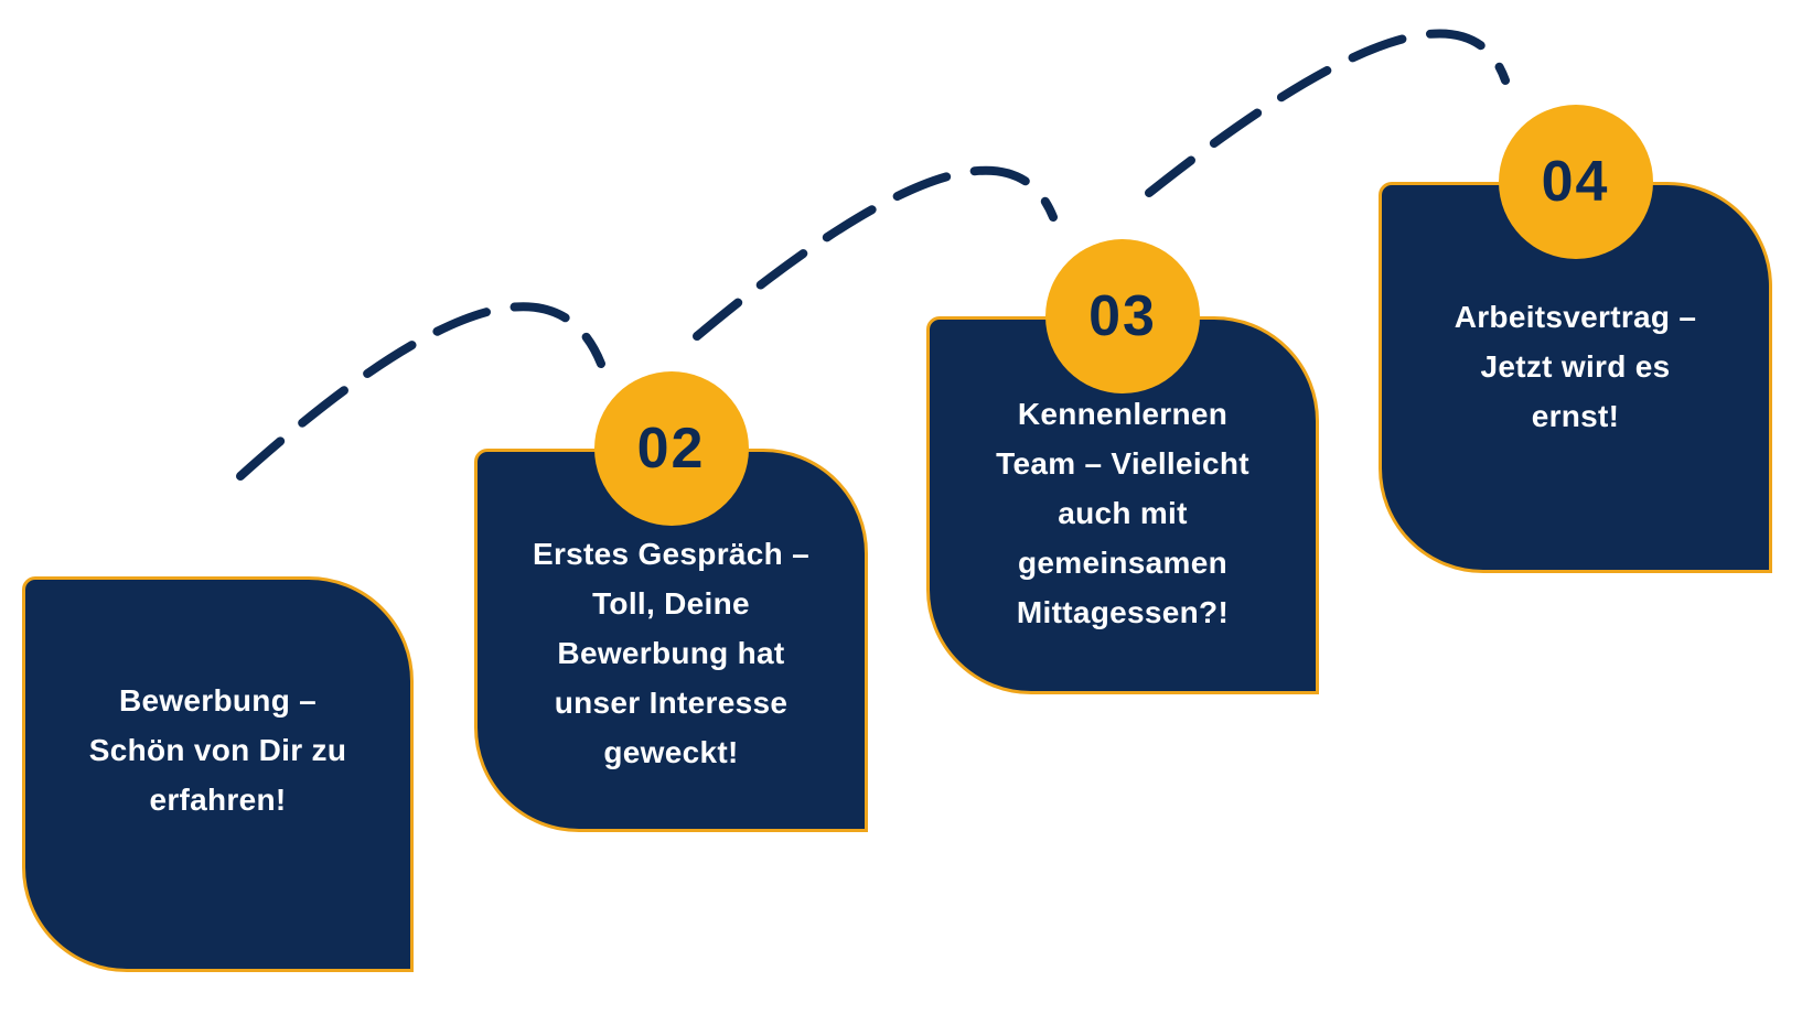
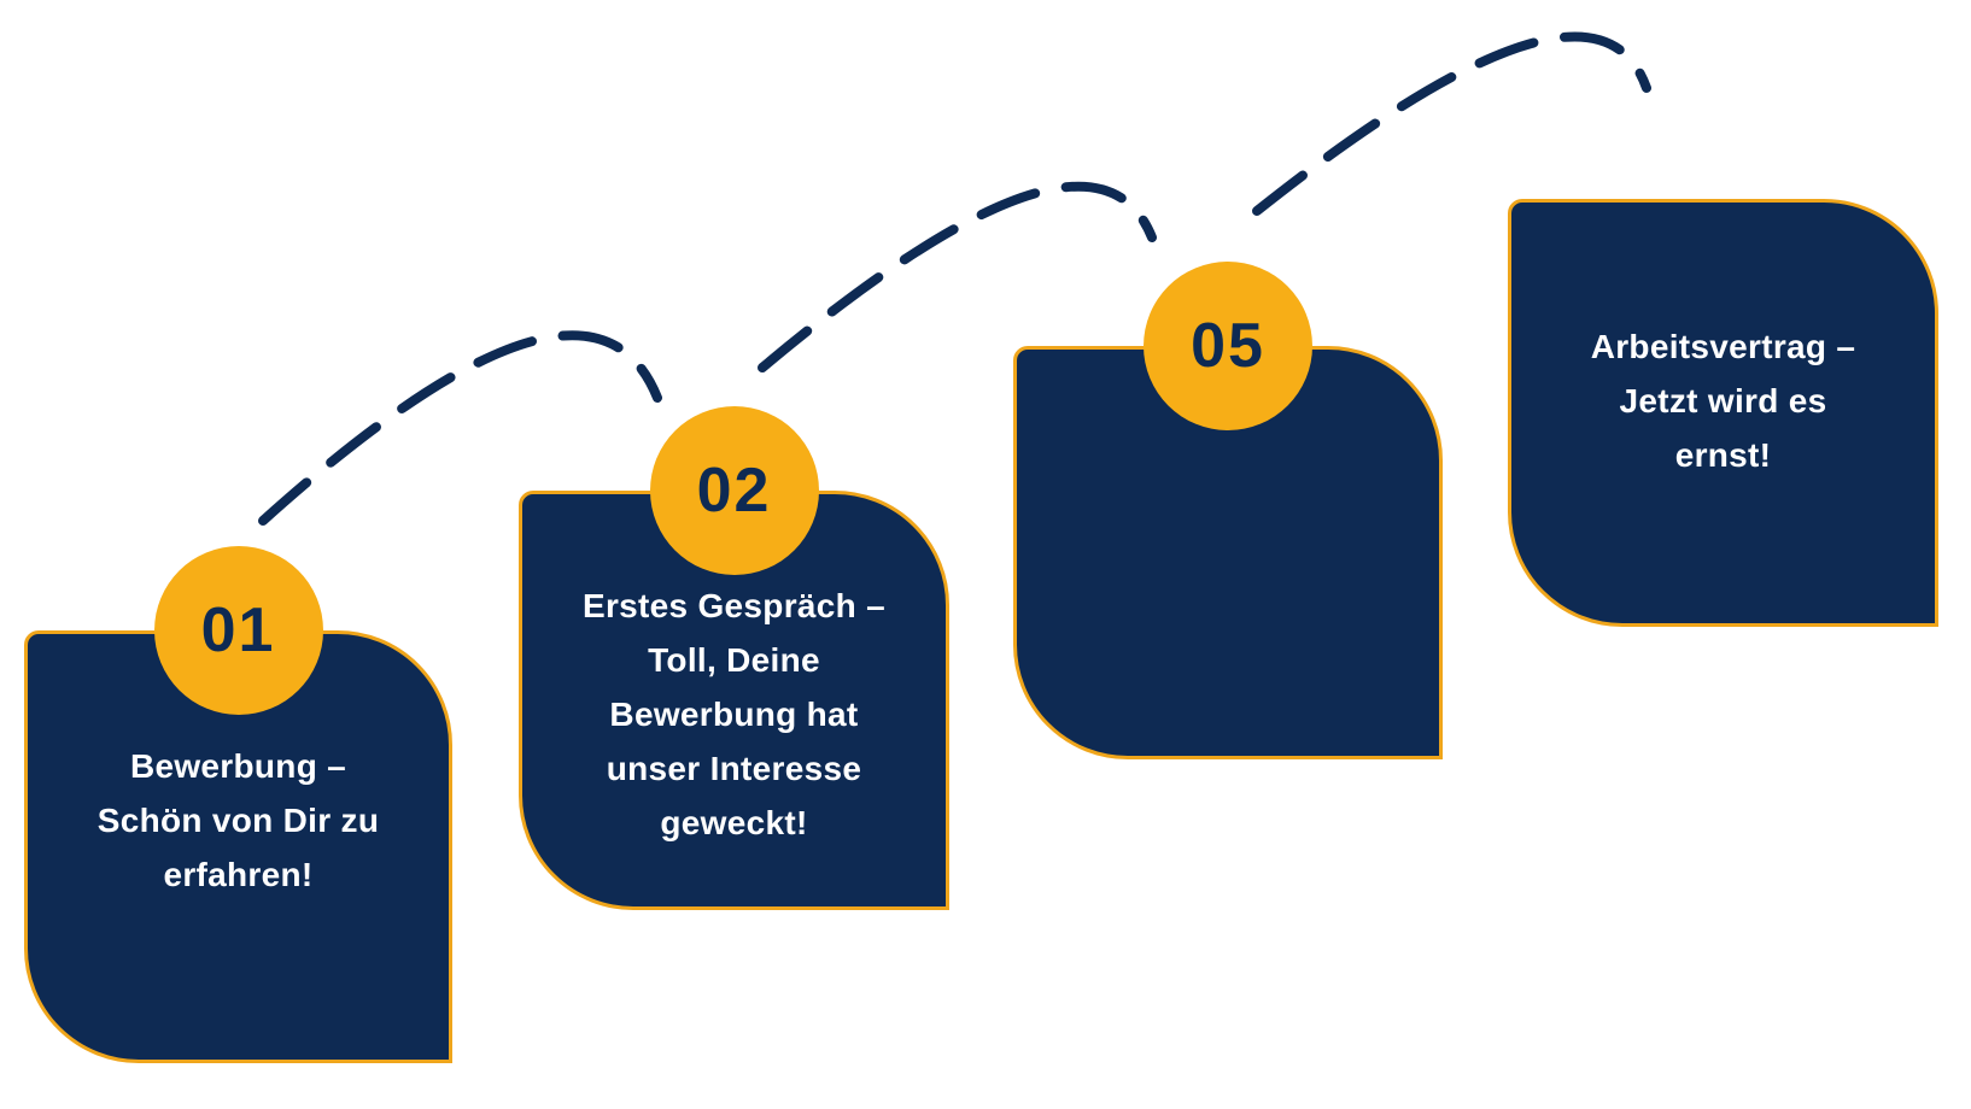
+ 01
  Bewerbung –
  Schön von Dir zu
  erfahren!
  02
  Erstes Gespräch –
  Toll, Deine
  Bewerbung hat
  unser Interesse
  geweckt!
- 03
+ 05
- Kennenlernen
- Team – Vielleicht
- auch mit
- gemeinsamen
- Mittagessen?!
- 04
  Arbeitsvertrag –
  Jetzt wird es
  ernst!
